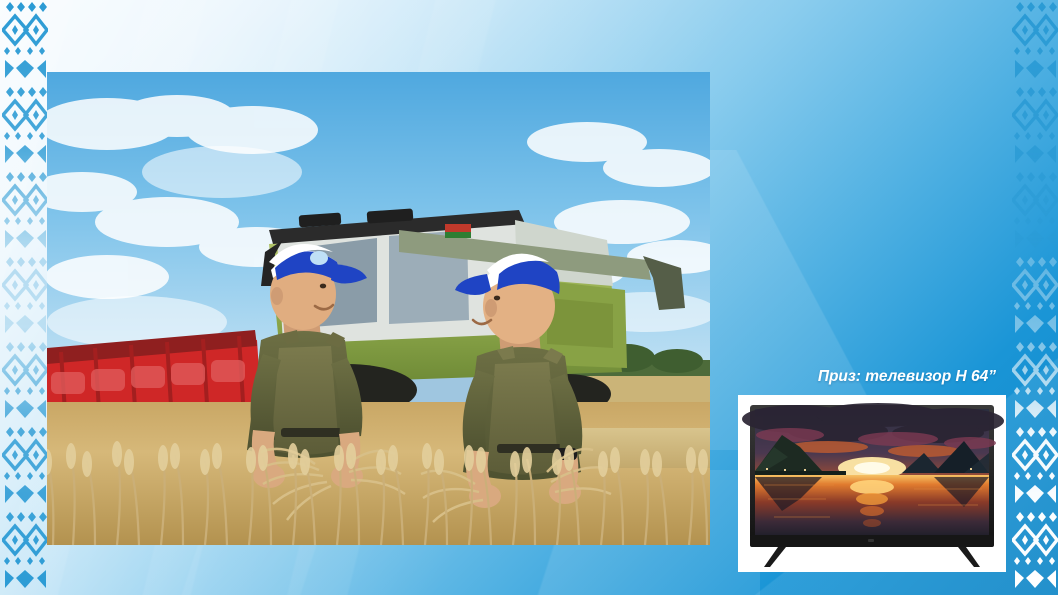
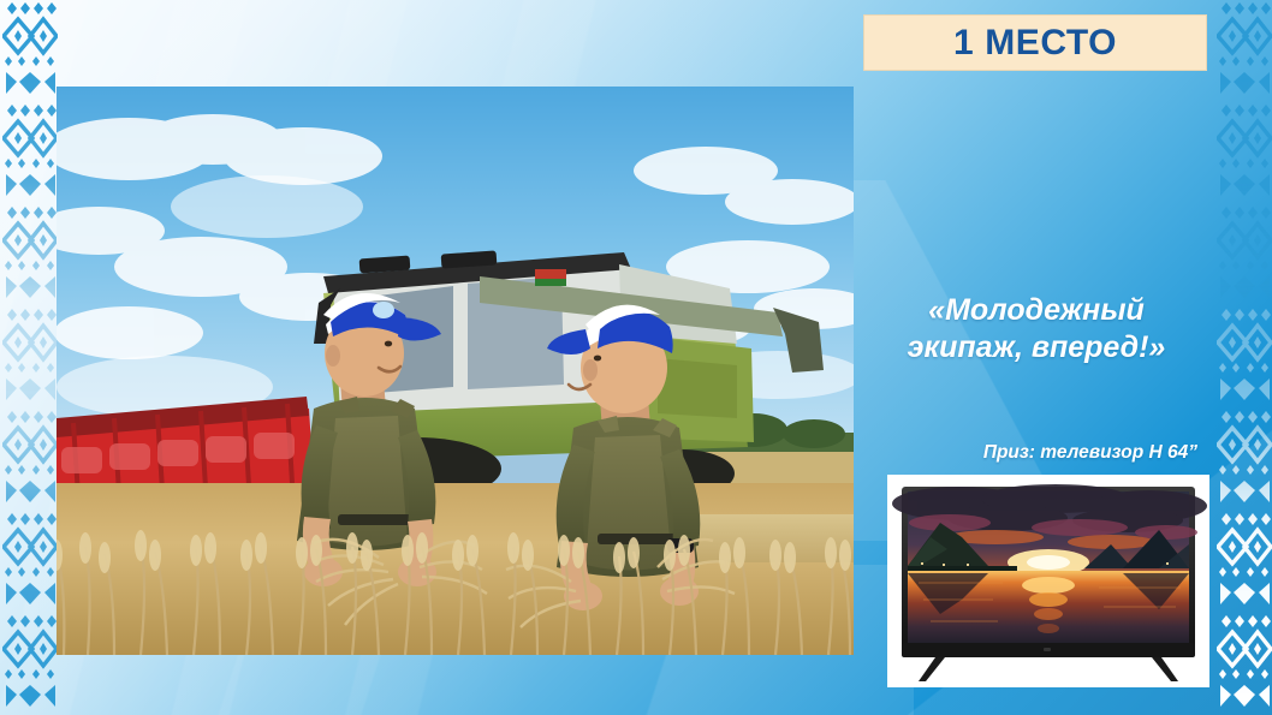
+ 1 МЕСТО
+ «Молодежный
+ экипаж, вперед!»
  Приз: телевизор H 64”
